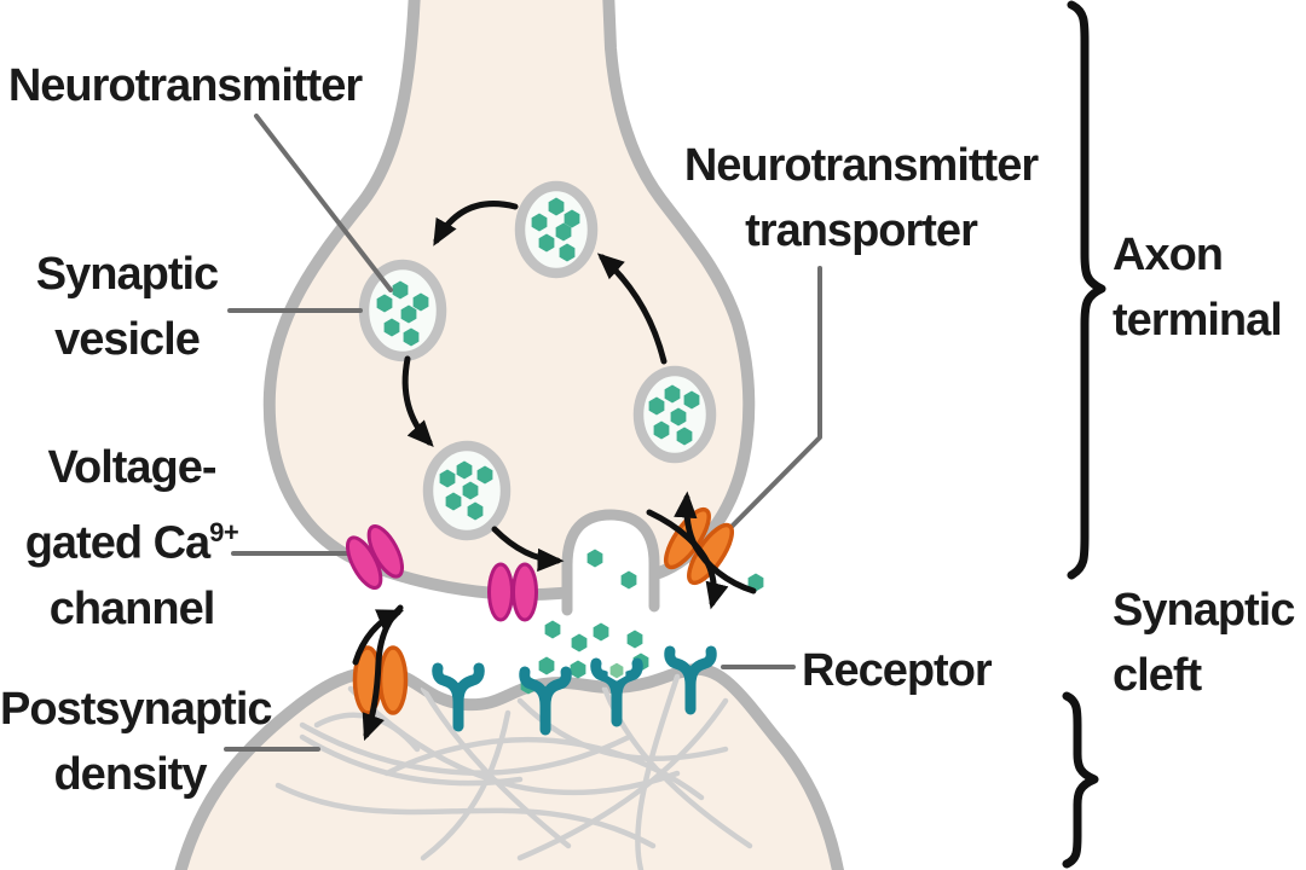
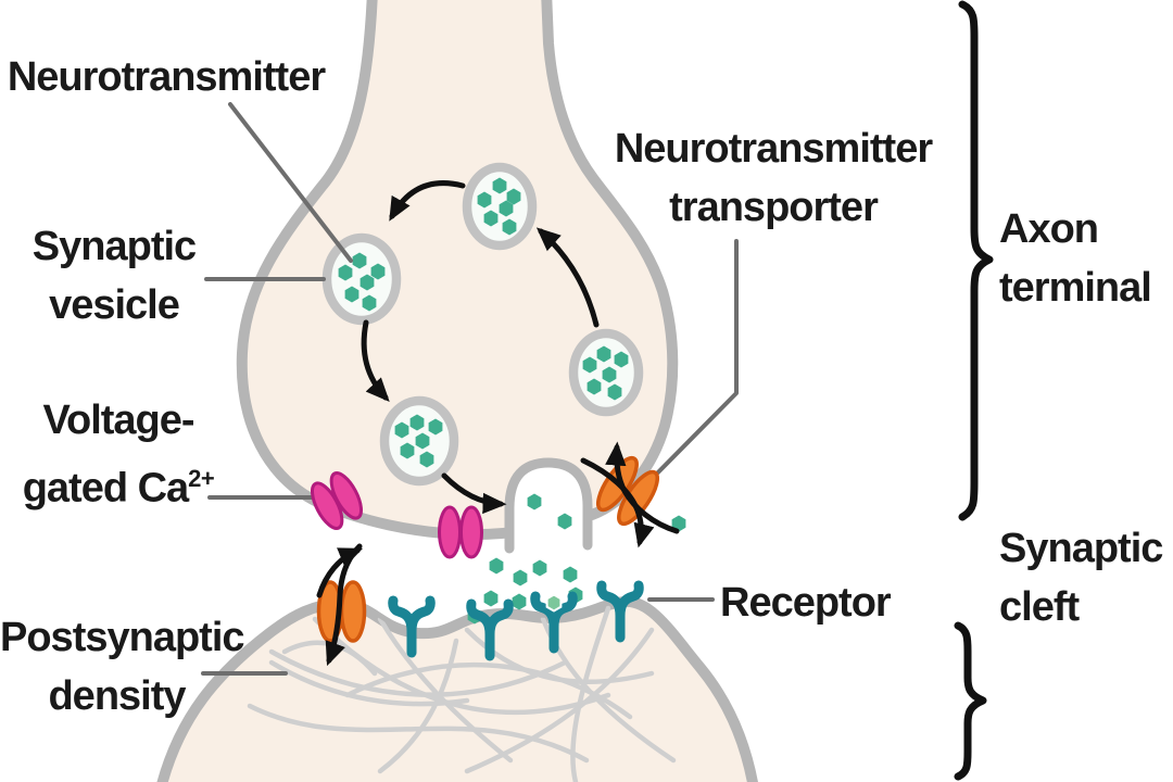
  Neurotransmitter
  Synaptic
  vesicle
  Voltage-
- gated Ca9+
+ gated Ca2+
- channel
  Postsynaptic
  density
  Neurotransmitter
  transporter
  Receptor
  Axon
  terminal
  Synaptic
  cleft
